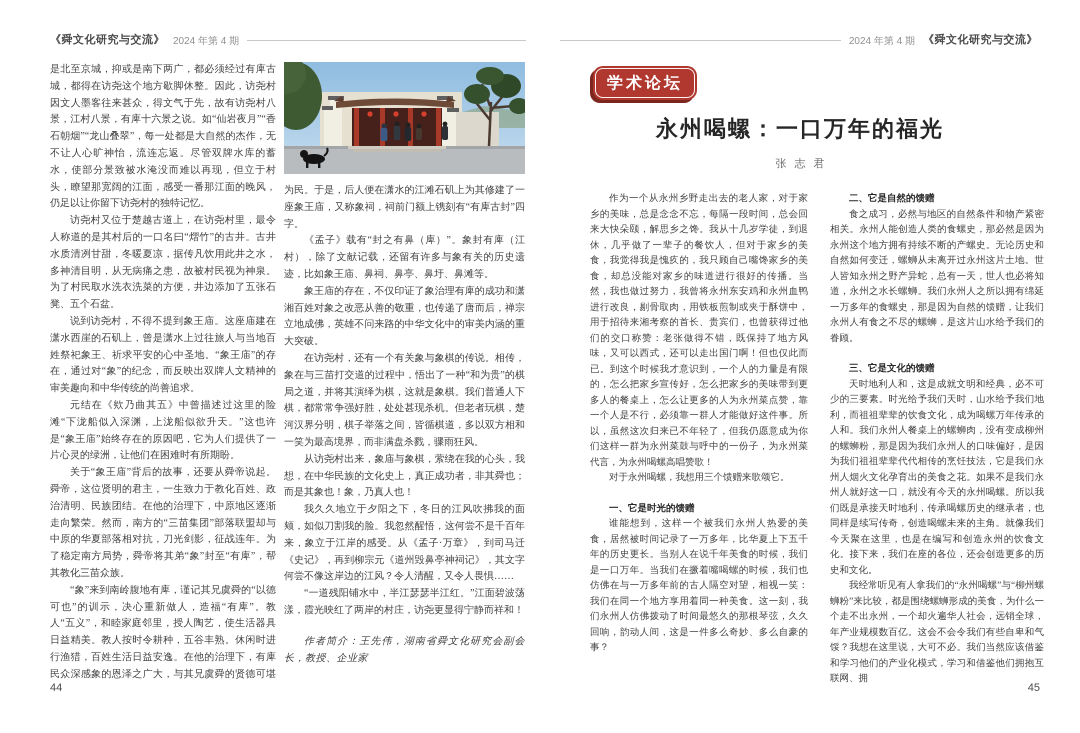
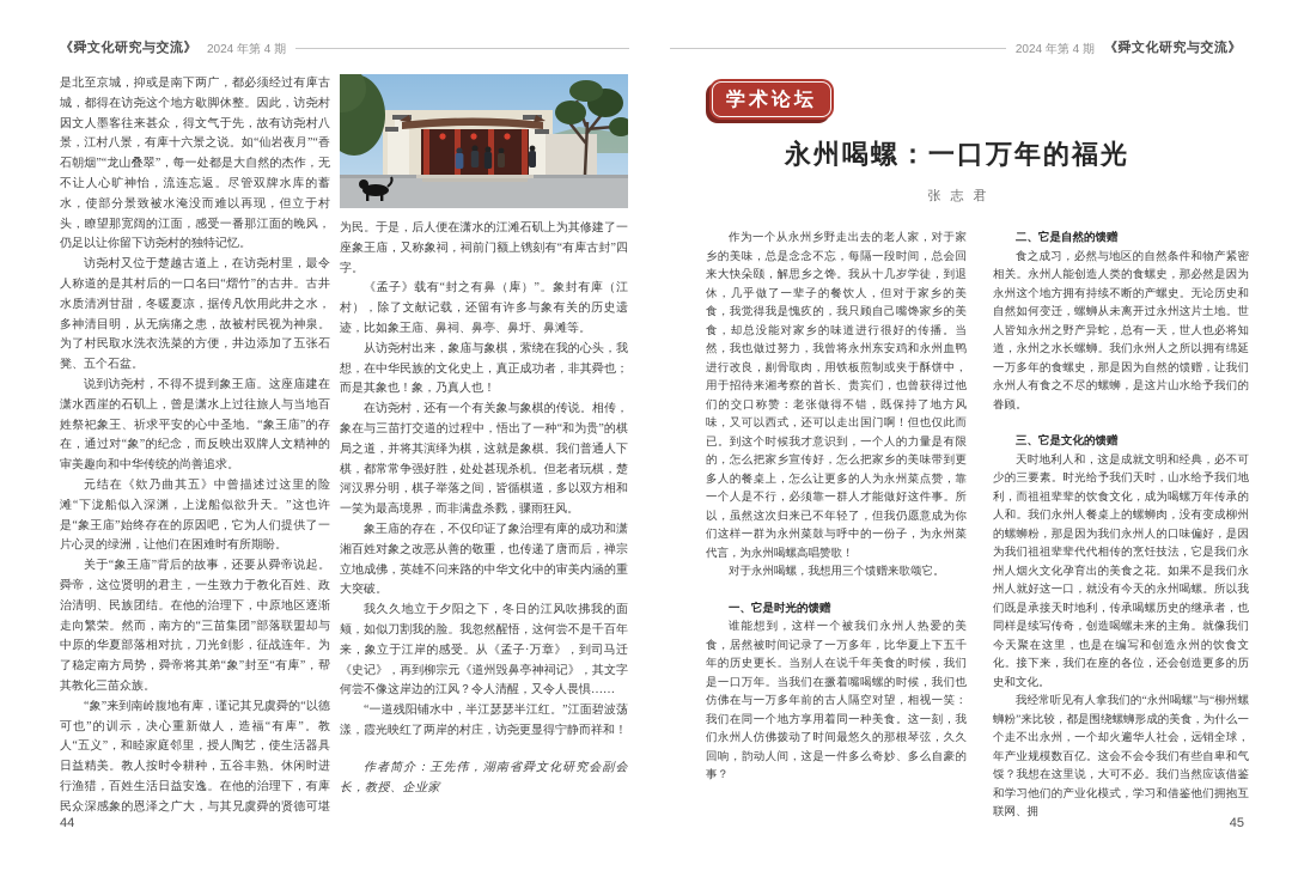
  《舜文化研究与交流》
  2024 年第 4 期
  2024 年第 4 期
  《舜文化研究与交流》
  是北至京城，抑或是南下两广，都必须经过有庳古城，都得在访尧这个地方歇脚休整。因此，访尧村因文人墨客往来甚众，得文气于先，故有访尧村八景，江村八景，有庳十六景之说。如“仙岩夜月”“香石朝烟”“龙山叠翠”，每一处都是大自然的杰作，无不让人心旷神怡，流连忘返。尽管双牌水库的蓄水，使部分景致被水淹没而难以再现，但立于村头，瞭望那宽阔的江面，感受一番那江面的晚风，仍足以让你留下访尧村的独特记忆。
  访尧村又位于楚越古道上，在访尧村里，最令人称道的是其村后的一口名曰“熠竹”的古井。古井水质清冽甘甜，冬暖夏凉，据传凡饮用此井之水，多神清目明，从无病痛之患，故被村民视为神泉。为了村民取水洗衣洗菜的方便，井边添加了五张石凳、五个石盆。
  说到访尧村，不得不提到象王庙。这座庙建在潇水西崖的石矶上，曾是潇水上过往旅人与当地百姓祭祀象王、祈求平安的心中圣地。“象王庙”的存在，通过对“象”的纪念，而反映出双牌人文精神的审美趣向和中华传统的尚善追求。
  元结在《欸乃曲其五》中曾描述过这里的险滩“下泷船似入深渊，上泷船似欲升天。”这也许是“象王庙”始终存在的原因吧，它为人们提供了一片心灵的绿洲，让他们在困难时有所期盼。
  关于“象王庙”背后的故事，还要从舜帝说起。舜帝，这位贤明的君主，一生致力于教化百姓、政治清明、民族团结。在他的治理下，中原地区逐渐走向繁荣。然而，南方的“三苗集团”部落联盟却与中原的华夏部落相对抗，刀光剑影，征战连年。为了稳定南方局势，舜帝将其弟“象”封至“有庳”，帮其教化三苗众族。
  “象”来到南岭腹地有庳，谨记其兄虞舜的“以德可也”的训示，决心重新做人，造福“有庳”。教人“五义”，和睦家庭邻里，授人陶艺，使生活器具日益精美。教人按时令耕种，五谷丰熟。休闲时进行渔猎，百姓生活日益安逸。在他的治理下，有庳民众深感象的恩泽之广大，与其兄虞舜的贤德可堪
  为民。于是，后人便在潇水的江滩石矶上为其修建了一座象王庙，又称象祠，祠前门额上镌刻有“有庳古封”四字。
  《孟子》载有“封之有鼻（庳）”。象封有庳（江村），除了文献记载，还留有许多与象有关的历史遗迹，比如象王庙、鼻祠、鼻亭、鼻圩、鼻滩等。
- 象王庙的存在，不仅印证了象治理有庳的成功和潇湘百姓对象之改恶从善的敬重，也传递了唐而后，禅宗立地成佛，英雄不问来路的中华文化中的审美内涵的重大突破。
+ 从访尧村出来，象庙与象棋，萦绕在我的心头，我想，在中华民族的文化史上，真正成功者，非其舜也；而是其象也！象，乃真人也！
  在访尧村，还有一个有关象与象棋的传说。相传，象在与三苗打交道的过程中，悟出了一种“和为贵”的棋局之道，并将其演绎为棋，这就是象棋。我们普通人下棋，都常常争强好胜，处处甚现杀机。但老者玩棋，楚河汉界分明，棋子举落之间，皆循棋道，多以双方相和一笑为最高境界，而非满盘杀戮，骤雨狂风。
- 从访尧村出来，象庙与象棋，萦绕在我的心头，我想，在中华民族的文化史上，真正成功者，非其舜也；而是其象也！象，乃真人也！
+ 象王庙的存在，不仅印证了象治理有庳的成功和潇湘百姓对象之改恶从善的敬重，也传递了唐而后，禅宗立地成佛，英雄不问来路的中华文化中的审美内涵的重大突破。
  我久久地立于夕阳之下，冬日的江风吹拂我的面颊，如似刀割我的脸。我忽然醒悟，这何尝不是千百年来，象立于江岸的感受。从《孟子·万章》，到司马迁《史记》，再到柳宗元《道州毁鼻亭神祠记》，其文字何尝不像这岸边的江风？令人清醒，又令人畏惧……
  “一道残阳铺水中，半江瑟瑟半江红。”江面碧波荡漾，霞光映红了两岸的村庄，访尧更显得宁静而祥和！
  作者简介：王先伟，湖南省舜文化研究会副会长，教授、企业家
  学术论坛
  永州喝螺：一口万年的福光
  张志君
  作为一个从永州乡野走出去的老人家，对于家乡的美味，总是念念不忘，每隔一段时间，总会回来大快朵颐，解思乡之馋。我从十几岁学徒，到退休，几乎做了一辈子的餐饮人，但对于家乡的美食，我觉得我是愧疚的，我只顾自己嘴馋家乡的美食，却总没能对家乡的味道进行很好的传播。当然，我也做过努力，我曾将永州东安鸡和永州血鸭进行改良，剔骨取肉，用铁板煎制或夹于酥饼中，用于招待来湘考察的首长、贵宾们，也曾获得过他们的交口称赞：老张做得不错，既保持了地方风味，又可以西式，还可以走出国门啊！但也仅此而已。到这个时候我才意识到，一个人的力量是有限的，怎么把家乡宣传好，怎么把家乡的美味带到更多人的餐桌上，怎么让更多的人为永州菜点赞，靠一个人是不行，必须靠一群人才能做好这件事。所以，虽然这次归来已不年轻了，但我仍愿意成为你们这样一群为永州菜鼓与呼中的一份子，为永州菜代言，为永州喝螺高唱赞歌！
  对于永州喝螺，我想用三个馈赠来歌颂它。
  一、它是时光的馈赠
  谁能想到，这样一个被我们永州人热爱的美食，居然被时间记录了一万多年，比华夏上下五千年的历史更长。当别人在说千年美食的时候，我们是一口万年。当我们在撅着嘴喝螺的时候，我们也仿佛在与一万多年前的古人隔空对望，相视一笑：我们在同一个地方享用着同一种美食。这一刻，我们永州人仿佛拨动了时间最悠久的那根琴弦，久久回响，韵动人间，这是一件多么奇妙、多么自豪的事？
  二、它是自然的馈赠
  食之成习，必然与地区的自然条件和物产紧密相关。永州人能创造人类的食螺史，那必然是因为永州这个地方拥有持续不断的产螺史。无论历史和自然如何变迁，螺蛳从未离开过永州这片土地。世人皆知永州之野产异蛇，总有一天，世人也必将知道，永州之水长螺蛳。我们永州人之所以拥有绵延一万多年的食螺史，那是因为自然的馈赠，让我们永州人有食之不尽的螺蛳，是这片山水给予我们的眷顾。
  三、它是文化的馈赠
  天时地利人和，这是成就文明和经典，必不可少的三要素。时光给予我们天时，山水给予我们地利，而祖祖辈辈的饮食文化，成为喝螺万年传承的人和。我们永州人餐桌上的螺蛳肉，没有变成柳州的螺蛳粉，那是因为我们永州人的口味偏好，是因为我们祖祖辈辈代代相传的烹饪技法，它是我们永州人烟火文化孕育出的美食之花。如果不是我们永州人就好这一口，就没有今天的永州喝螺。所以我们既是承接天时地利，传承喝螺历史的继承者，也同样是续写传奇，创造喝螺未来的主角。就像我们今天聚在这里，也是在编写和创造永州的饮食文化。接下来，我们在座的各位，还会创造更多的历史和文化。
  我经常听见有人拿我们的“永州喝螺”与“柳州螺蛳粉”来比较，都是围绕螺蛳形成的美食，为什么一个走不出永州，一个却火遍华人社会，远销全球，年产业规模数百亿。这会不会令我们有些自卑和气馁？我想在这里说，大可不必。我们当然应该借鉴和学习他们的产业化模式，学习和借鉴他们拥抱互联网、拥
  44
  45
